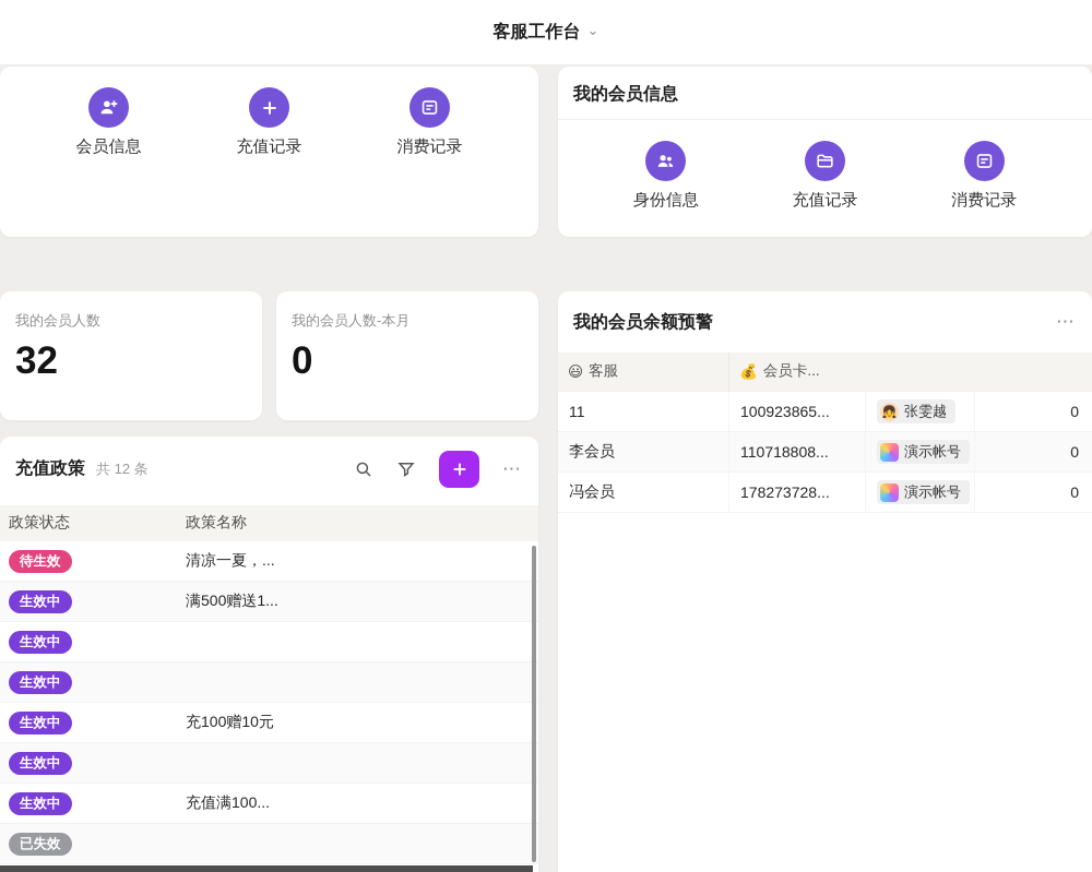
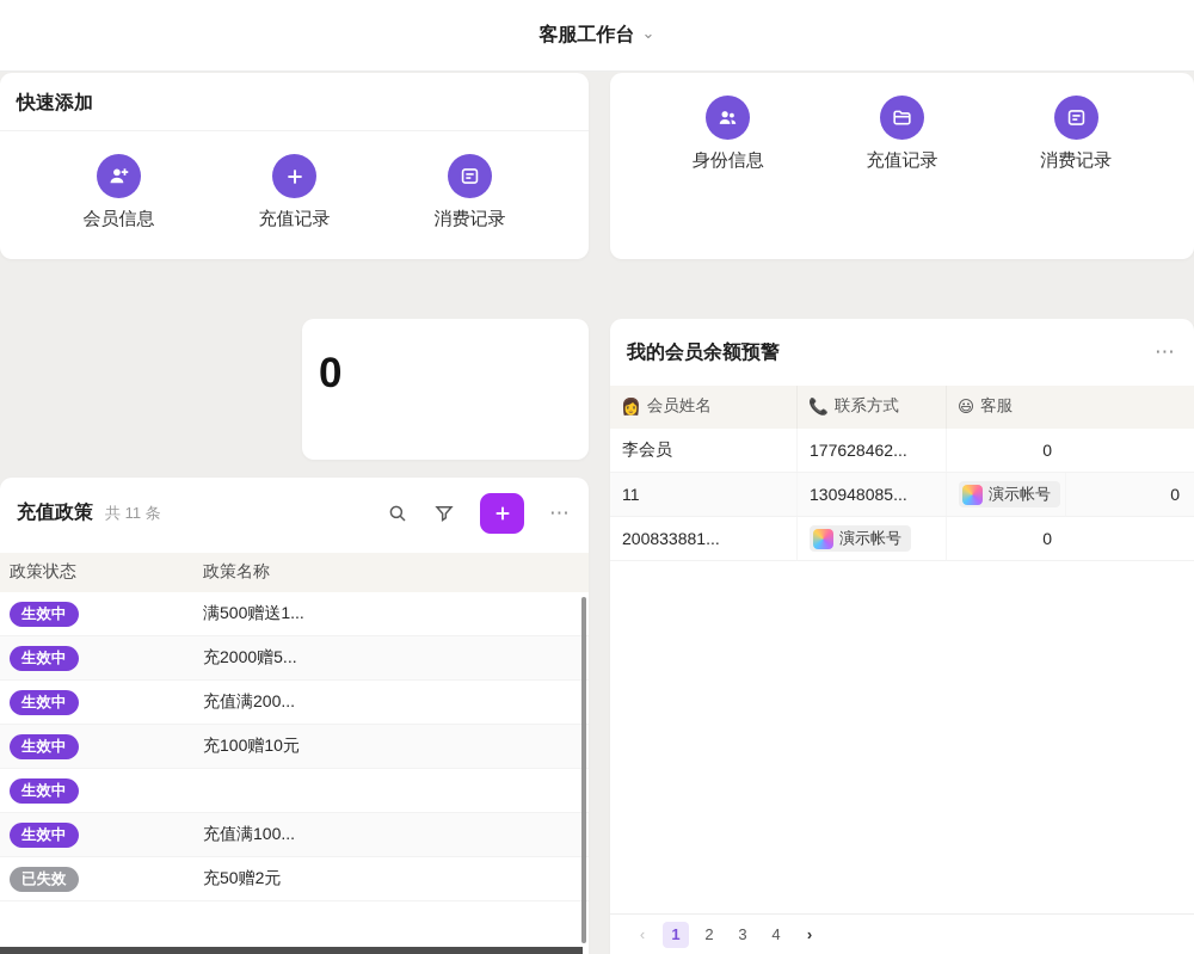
  客服工作台
  ⌄
+ 快速添加
  会员信息
  充值记录
  消费记录
- 我的会员信息
  身份信息
  充值记录
  消费记录
- 我的会员人数
- 32
- 我的会员人数-本月
  0
  充值政策
- 共 12 条
+ 共 11 条
  ⋯
  政策状态
  政策名称
- 待生效
- 清凉一夏，...
  生效中
  满500赠送1...
  生效中
+ 充2000赠5...
  生效中
+ 充值满200...
  生效中
  充100赠10元
  生效中
  生效中
  充值满100...
  已失效
+ 充50赠2元
  我的会员余额预警
  ⋯
+ 👩
+ 会员姓名
+ 📞
+ 联系方式
  😃
  客服
- 💰
- 会员卡...
- 11
+ 李会员
- 100923865...
+ 177628462...
- 👧
- 张雯越
  0
- 李会员
+ 11
- 110718808...
+ 130948085...
  演示帐号
  0
- 冯会员
- 178273728...
+ 200833881...
  演示帐号
  0
+ ‹
+ 1
+ 2
+ 3
+ 4
+ ›
